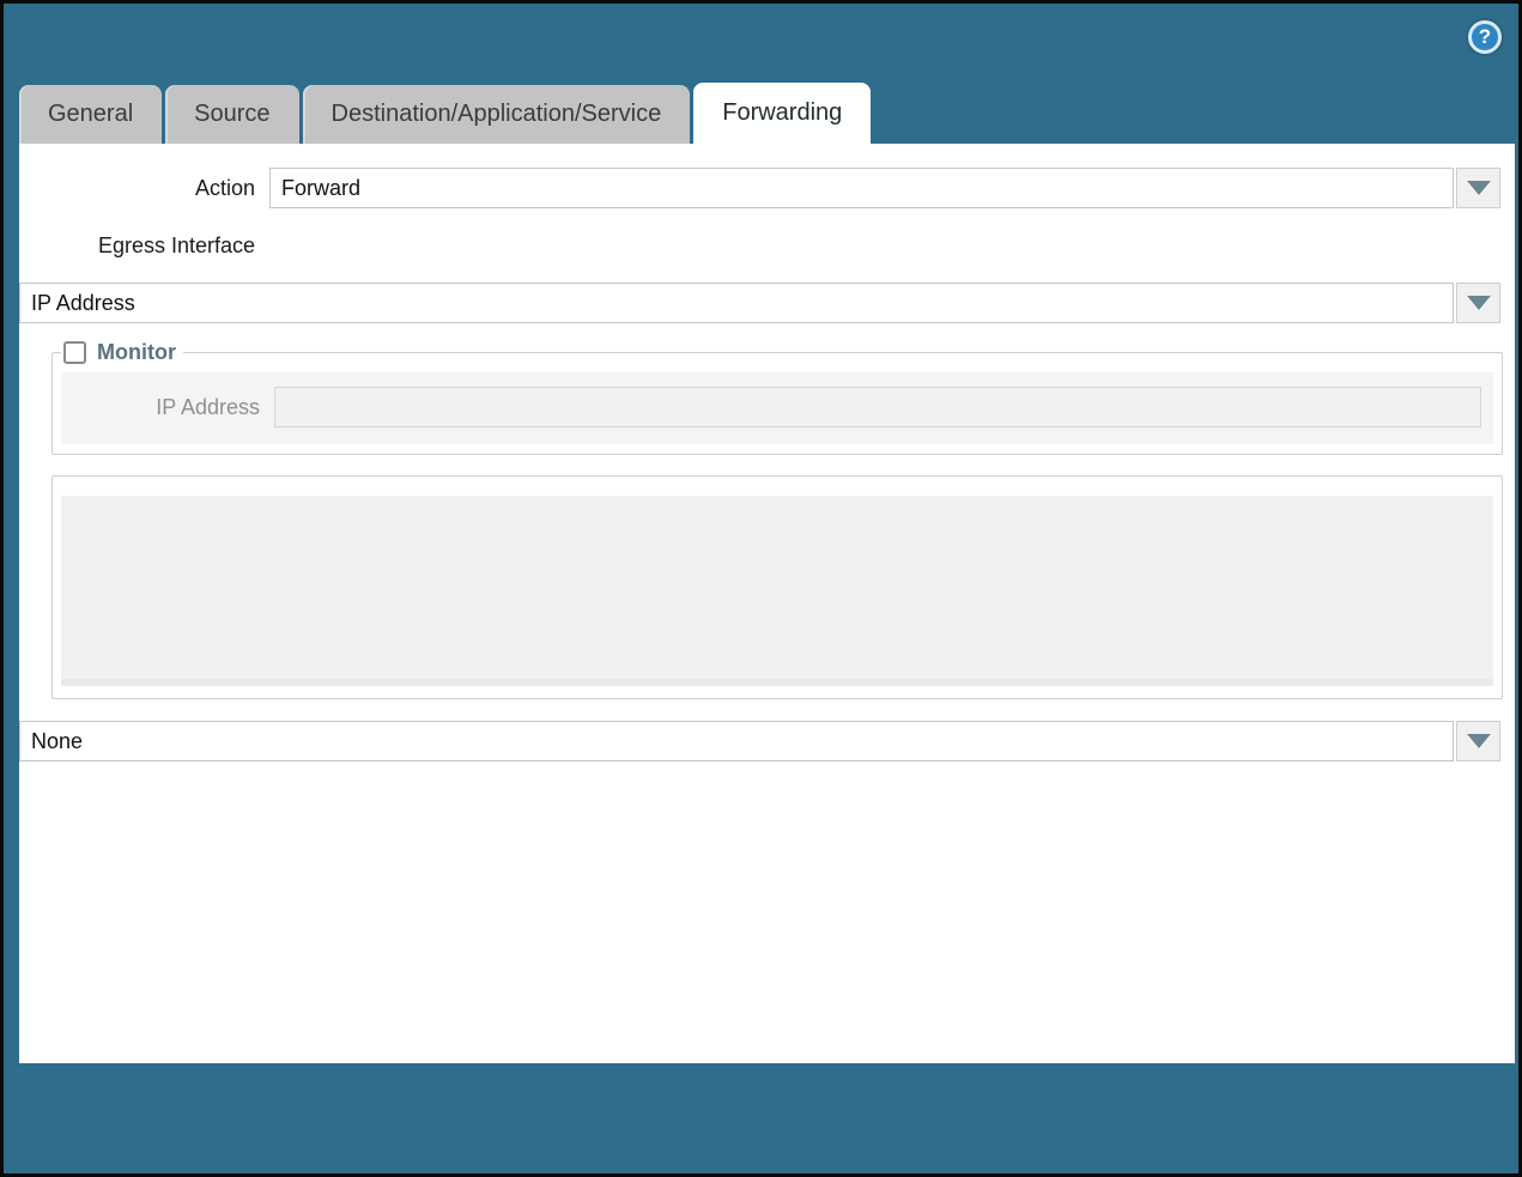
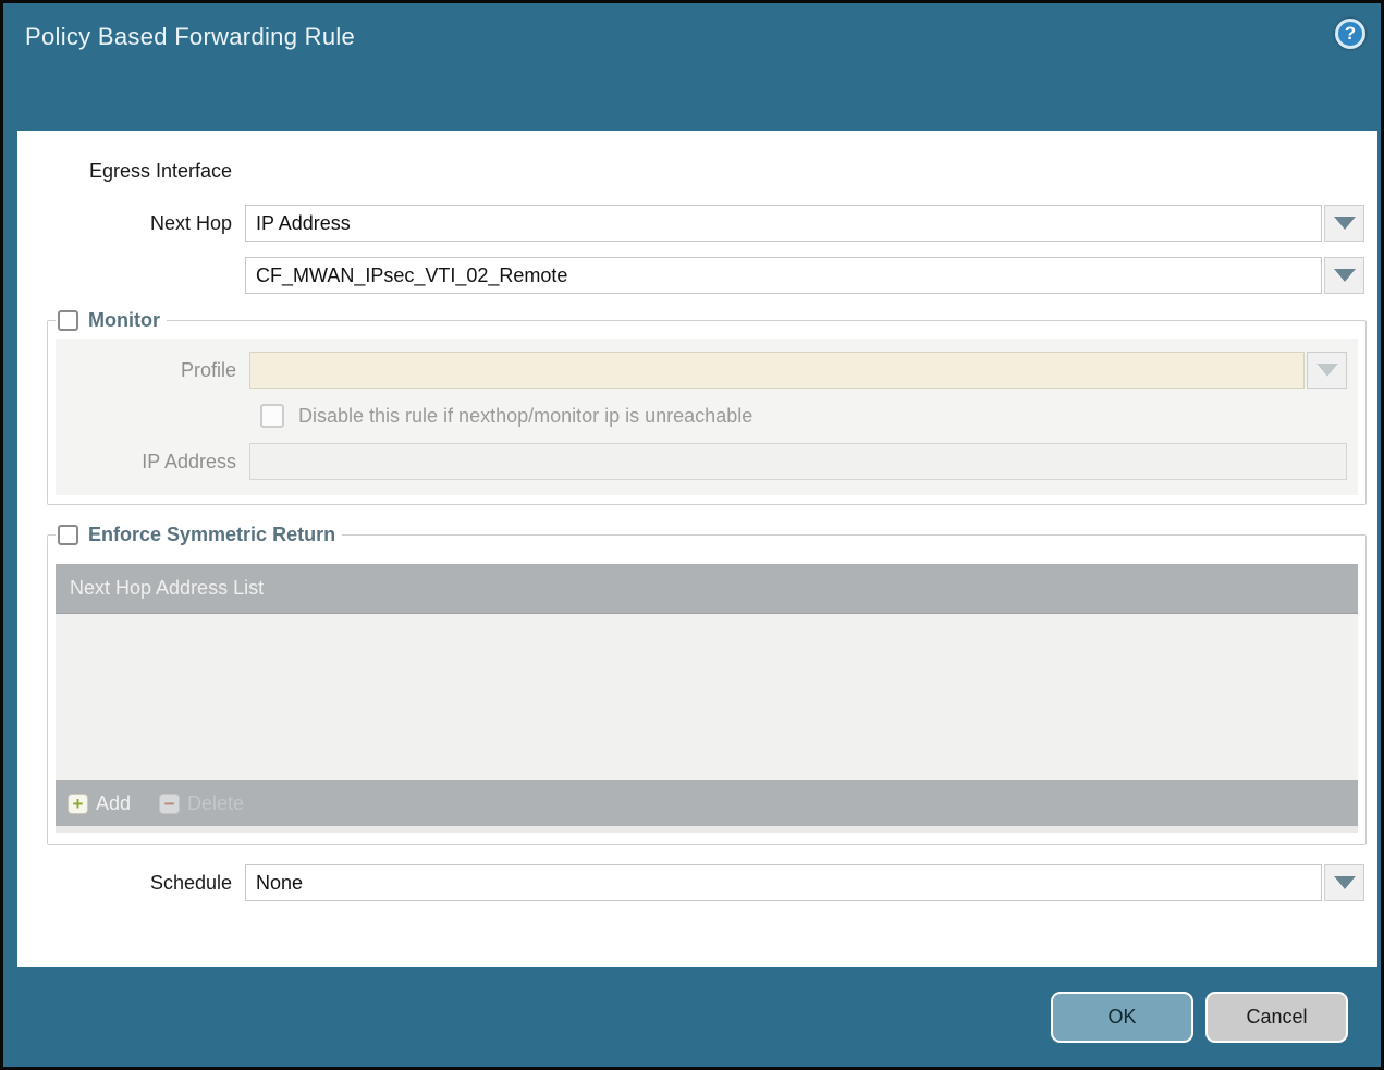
+ Policy Based Forwarding Rule
  ?
- General
- Source
- Destination/Application/Service
- Forwarding
- Action
- Forward
  Egress Interface
+ Next Hop
  IP Address
+ CF_MWAN_IPsec_VTI_02_Remote
  Monitor
+ Profile
+ Disable this rule if nexthop/monitor ip is unreachable
  IP Address
+ Enforce Symmetric Return
+ Next Hop Address List
+ +
+ Add
+ −
+ Schedule
  None
+ OK
+ Cancel
